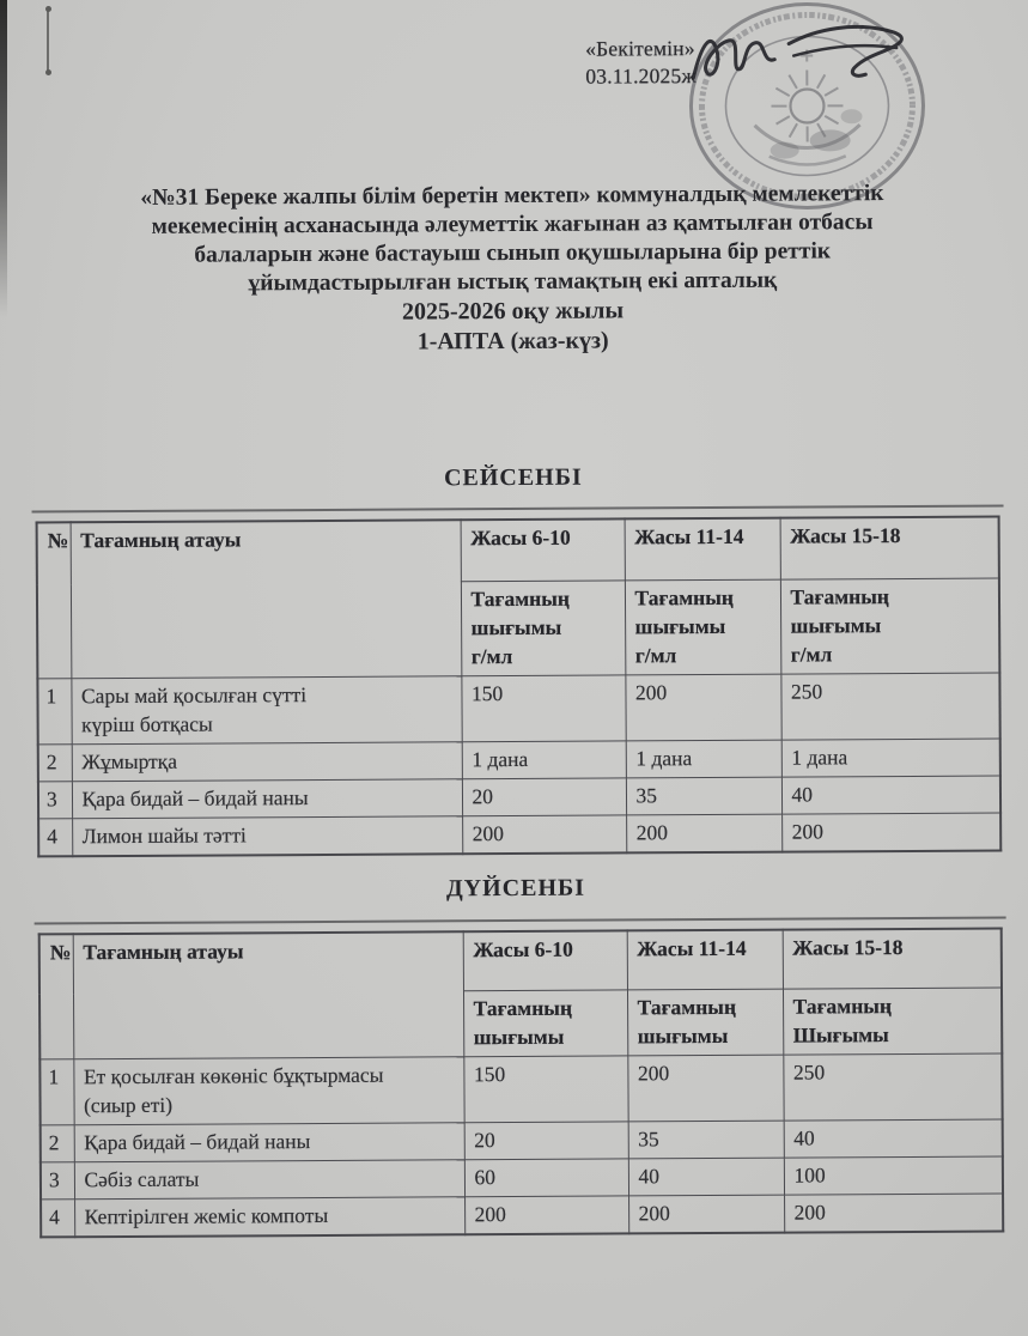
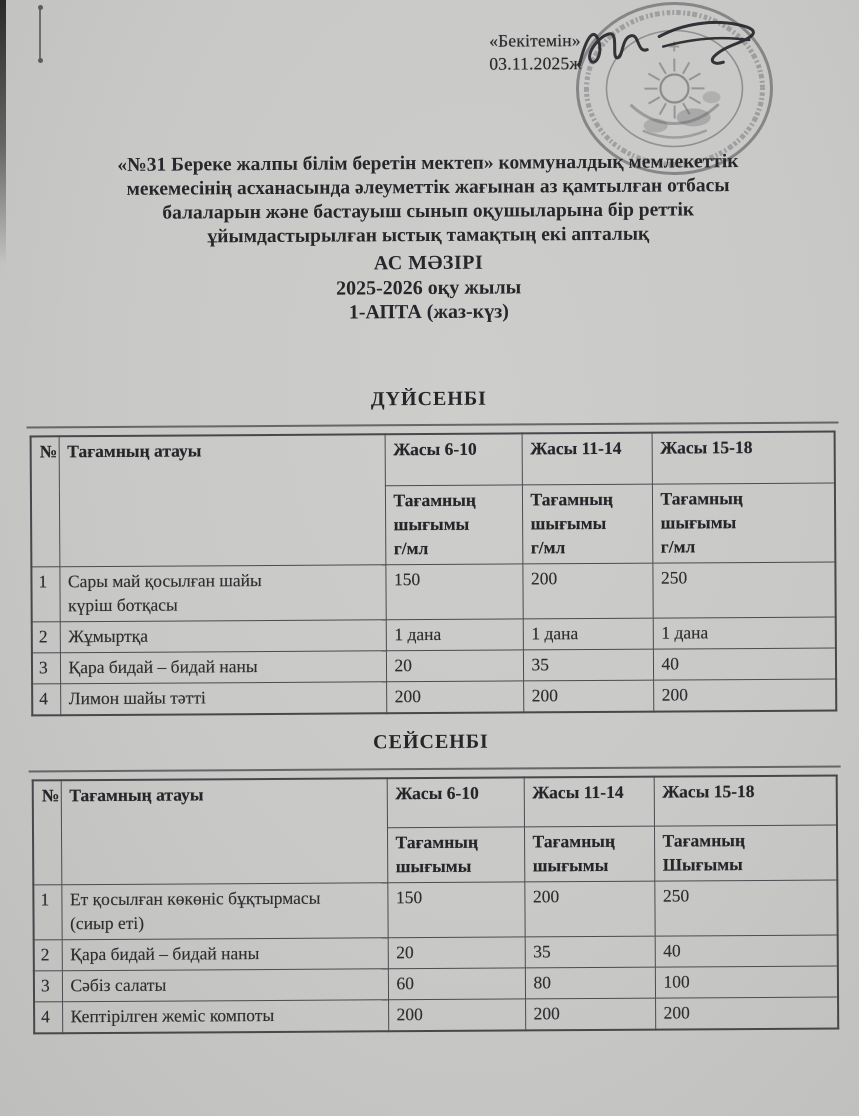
  «Бекітемін»
  03.11.2025ж
  «№31 Береке жалпы білім беретін мектеп» коммуналдық мемлекеттік
  мекемесінің асханасында әлеуметтік жағынан аз қамтылған отбасы
  балаларын және бастауыш сынып оқушыларына бір реттік
  ұйымдастырылған ыстық тамақтың екі апталық
+ АС МӘЗІРІ
  2025-2026 оқу жылы
  1-АПТА (жаз-күз)
- СЕЙСЕНБІ
+ ДҮЙСЕНБІ
  №	Тағамның атауы	Жасы 6-10	Жасы 11-14	Жасы 15-18
  Тағамның шығымы г/мл	Тағамның шығымы г/мл	Тағамның шығымы г/мл
- 1	Сары май қосылған сүтті күріш ботқасы	150	200	250
+ 1	Сары май қосылған шайы күріш ботқасы	150	200	250
  2	Жұмыртқа	1 дана	1 дана	1 дана
  3	Қара бидай – бидай наны	20	35	40
  4	Лимон шайы тәтті	200	200	200
- ДҮЙСЕНБІ
+ СЕЙСЕНБІ
  №	Тағамның атауы	Жасы 6-10	Жасы 11-14	Жасы 15-18
  Тағамның шығымы	Тағамның шығымы	Тағамның Шығымы
  1	Ет қосылған көкөніс бұқтырмасы (сиыр еті)	150	200	250
  2	Қара бидай – бидай наны	20	35	40
- 3	Сәбіз салаты	60	40	100
+ 3	Сәбіз салаты	60	80	100
  4	Кептірілген жеміс компоты	200	200	200
